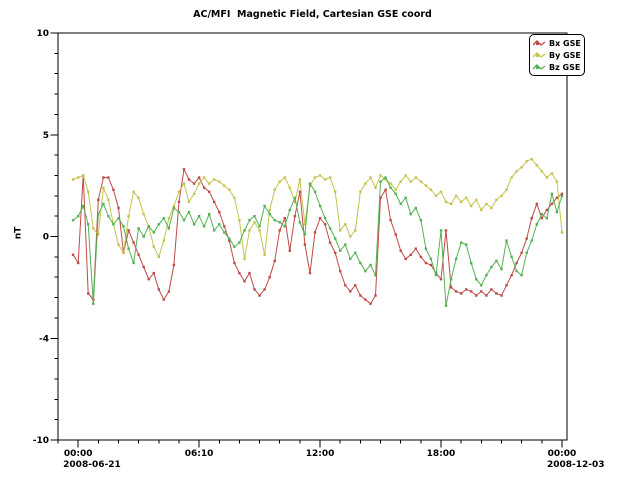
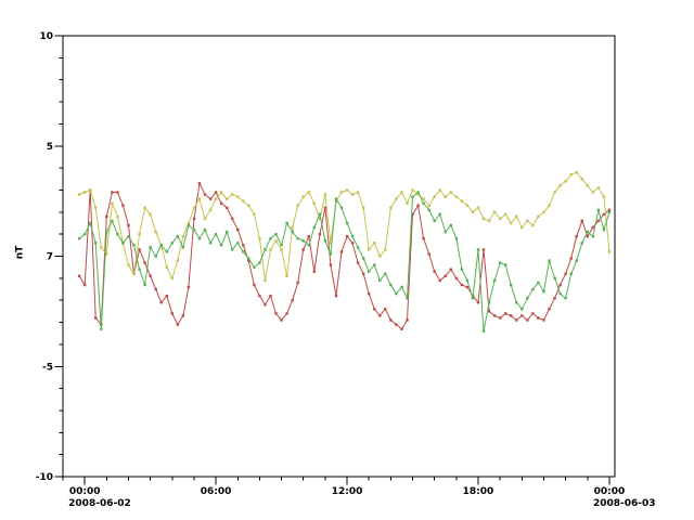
- AC/MFI Magnetic Field, Cartesian GSE coord
  00:00
- 2008-06-21
+ 2008-06-02
- 06:10
+ 06:00
  12:00
  18:00
  00:00
- 2008-12-03
+ 2008-06-03
  -10
- -4
+ -5
- 0
+ 7
  5
  10
- Bx GSE
- By GSE
- Bz GSE
